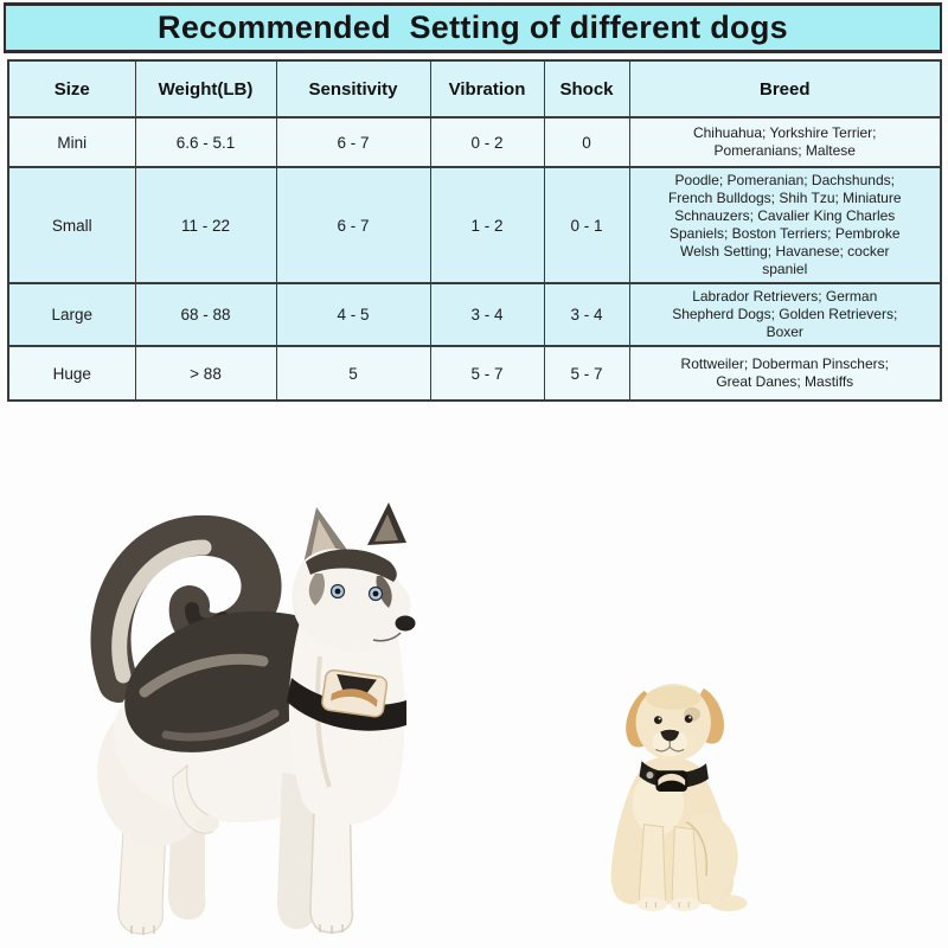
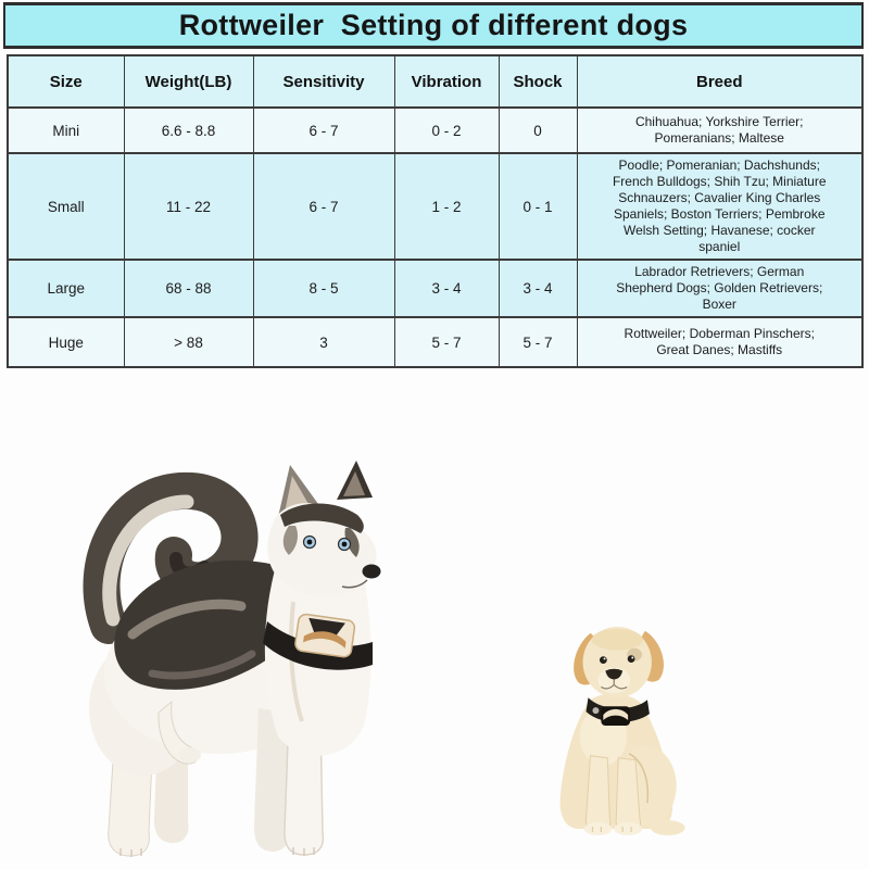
- Recommended Setting of different dogs
+ Rottweiler Setting of different dogs
  Size	Weight(LB)	Sensitivity	Vibration	Shock	Breed
- Mini	6.6 - 5.1	6 - 7	0 - 2	0	Chihuahua; Yorkshire Terrier; Pomeranians; Maltese
+ Mini	6.6 - 8.8	6 - 7	0 - 2	0	Chihuahua; Yorkshire Terrier; Pomeranians; Maltese
  Small	11 - 22	6 - 7	1 - 2	0 - 1	Poodle; Pomeranian; Dachshunds; French Bulldogs; Shih Tzu; Miniature Schnauzers; Cavalier King Charles Spaniels; Boston Terriers; Pembroke Welsh Setting; Havanese; cocker spaniel
- Large	68 - 88	4 - 5	3 - 4	3 - 4	Labrador Retrievers; German Shepherd Dogs; Golden Retrievers; Boxer
+ Large	68 - 88	8 - 5	3 - 4	3 - 4	Labrador Retrievers; German Shepherd Dogs; Golden Retrievers; Boxer
- Huge	> 88	5	5 - 7	5 - 7	Rottweiler; Doberman Pinschers; Great Danes; Mastiffs
+ Huge	> 88	3	5 - 7	5 - 7	Rottweiler; Doberman Pinschers; Great Danes; Mastiffs
